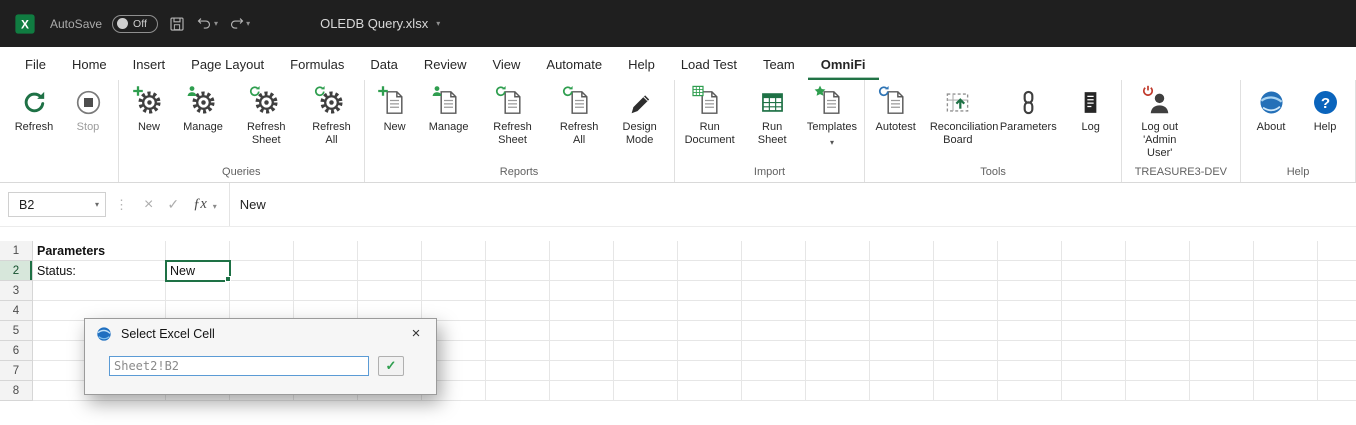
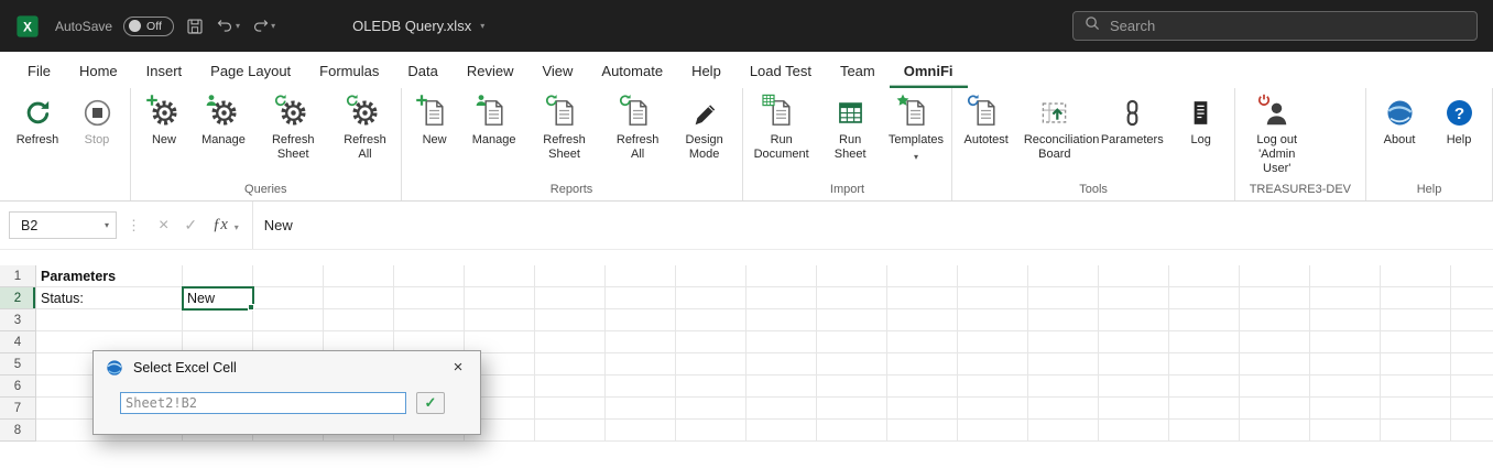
  X
  AutoSave
  Off
  ▾
  ▾
  OLEDB Query.xlsx
  ▾
+ Search
  File
  Home
  Insert
  Page Layout
  Formulas
  Data
  Review
  View
  Automate
  Help
  Load Test
  Team
  OmniFi
  Refresh
  Stop
  New
  Manage
  Refresh Sheet
  Refresh All
  Queries
  New
  Manage
  Refresh Sheet
  Refresh All
  Design Mode
  Reports
  Run Document
  Run Sheet
  Templates
  ▾
  Import
  Autotest
  Reconciliatio Board
  Parameters
  Log
  Tools
  Log out 'Admin User'
  TREASURE3-DEV
  About
  ?
  Help
  Help
  B2
  ▾
  ⋮
  ×
  ✓
  ƒx
  ▾
  New
  1
  Parameters
  2
  Status:
  New
  3
  4
  5
  6
  7
  8
  Select Excel Cell
  ×
  Sheet2!B2
  ✓
